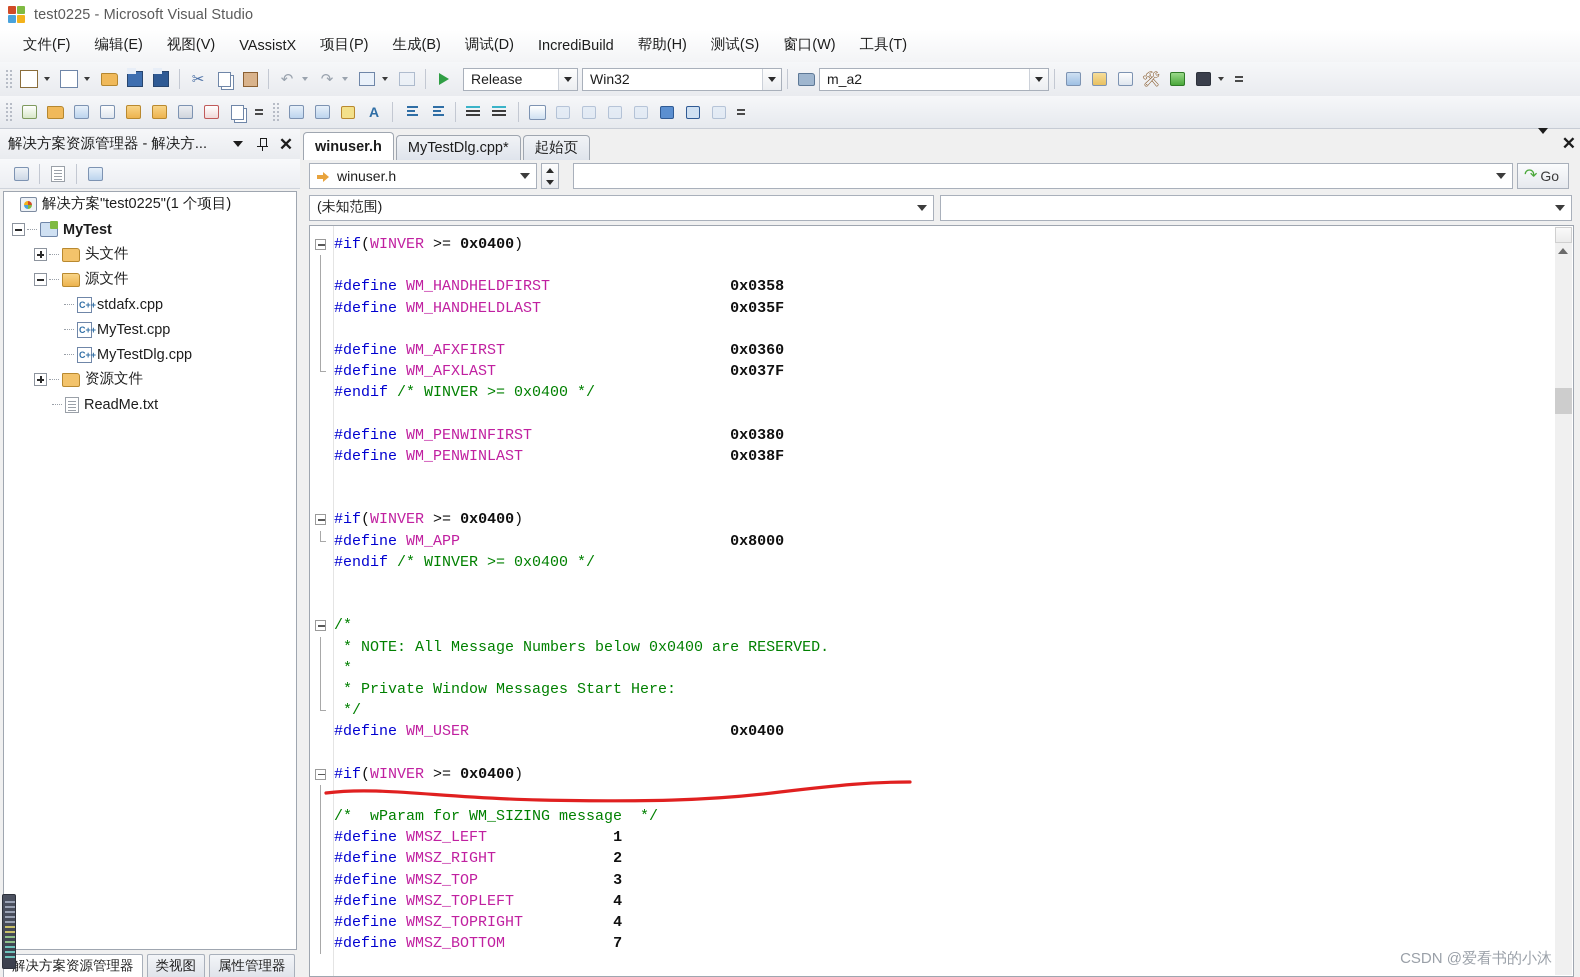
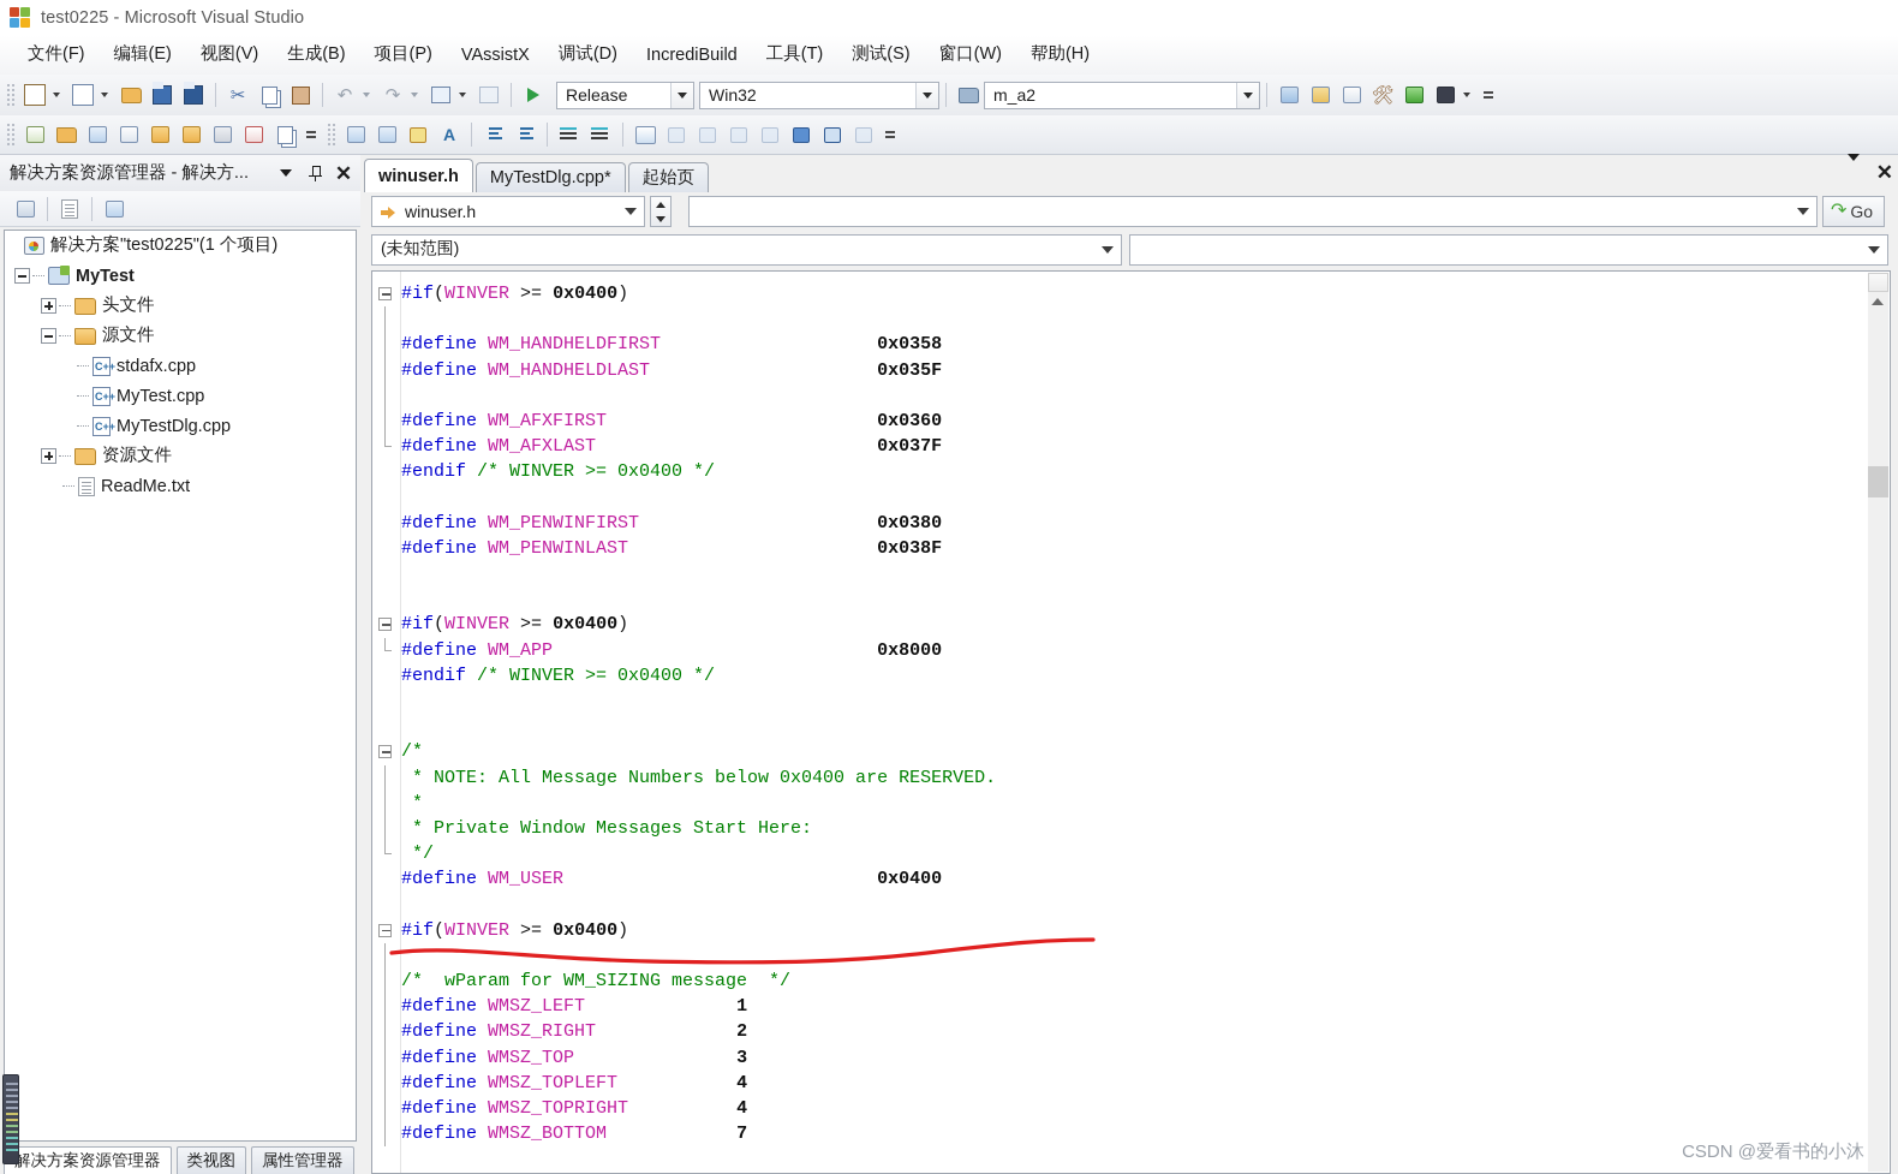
  test0225 - Microsoft Visual Studio
  文件(F)
  编辑(E)
  视图(V)
- VAssistX
+ 生成(B)
  项目(P)
- 生成(B)
+ VAssistX
  调试(D)
  IncrediBuild
- 帮助(H)
+ 工具(T)
  测试(S)
  窗口(W)
- 工具(T)
+ 帮助(H)
  ✂
  ↶
  ↷
  Release
  Win32
  m_a2
  🛠
  A
  解决方案资源管理器 - 解决方...
  ✕
  解决方案"test0225"(1 个项目)
  MyTest
  头文件
  源文件
  C++
  stdafx.cpp
  C++
  MyTest.cpp
  C++
  MyTestDlg.cpp
  资源文件
  ReadMe.txt
  解决方案资源管理器
  类视图
  属性管理器
  winuser.h
  MyTestDlg.cpp*
  起始页
  ✕
  winuser.h
  ↷
  Go
  (未知范围)
  #if(WINVER >= 0x0400)
  #define WM_HANDHELDFIRST 0x0358
  #define WM_HANDHELDLAST 0x035F
  #define WM_AFXFIRST 0x0360
  #define WM_AFXLAST 0x037F
  #endif /* WINVER >= 0x0400 */
  #define WM_PENWINFIRST 0x0380
  #define WM_PENWINLAST 0x038F
  #if(WINVER >= 0x0400)
  #define WM_APP 0x8000
  #endif /* WINVER >= 0x0400 */
  /*
  * NOTE: All Message Numbers below 0x0400 are RESERVED.
  *
  * Private Window Messages Start Here:
  */
  #define WM_USER 0x0400
  #if(WINVER >= 0x0400)
  /* wParam for WM_SIZING message */
  #define WMSZ_LEFT 1
  #define WMSZ_RIGHT 2
  #define WMSZ_TOP 3
  #define WMSZ_TOPLEFT 4
  #define WMSZ_TOPRIGHT 4
  #define WMSZ_BOTTOM 7
  CSDN @爱看书的小沐
